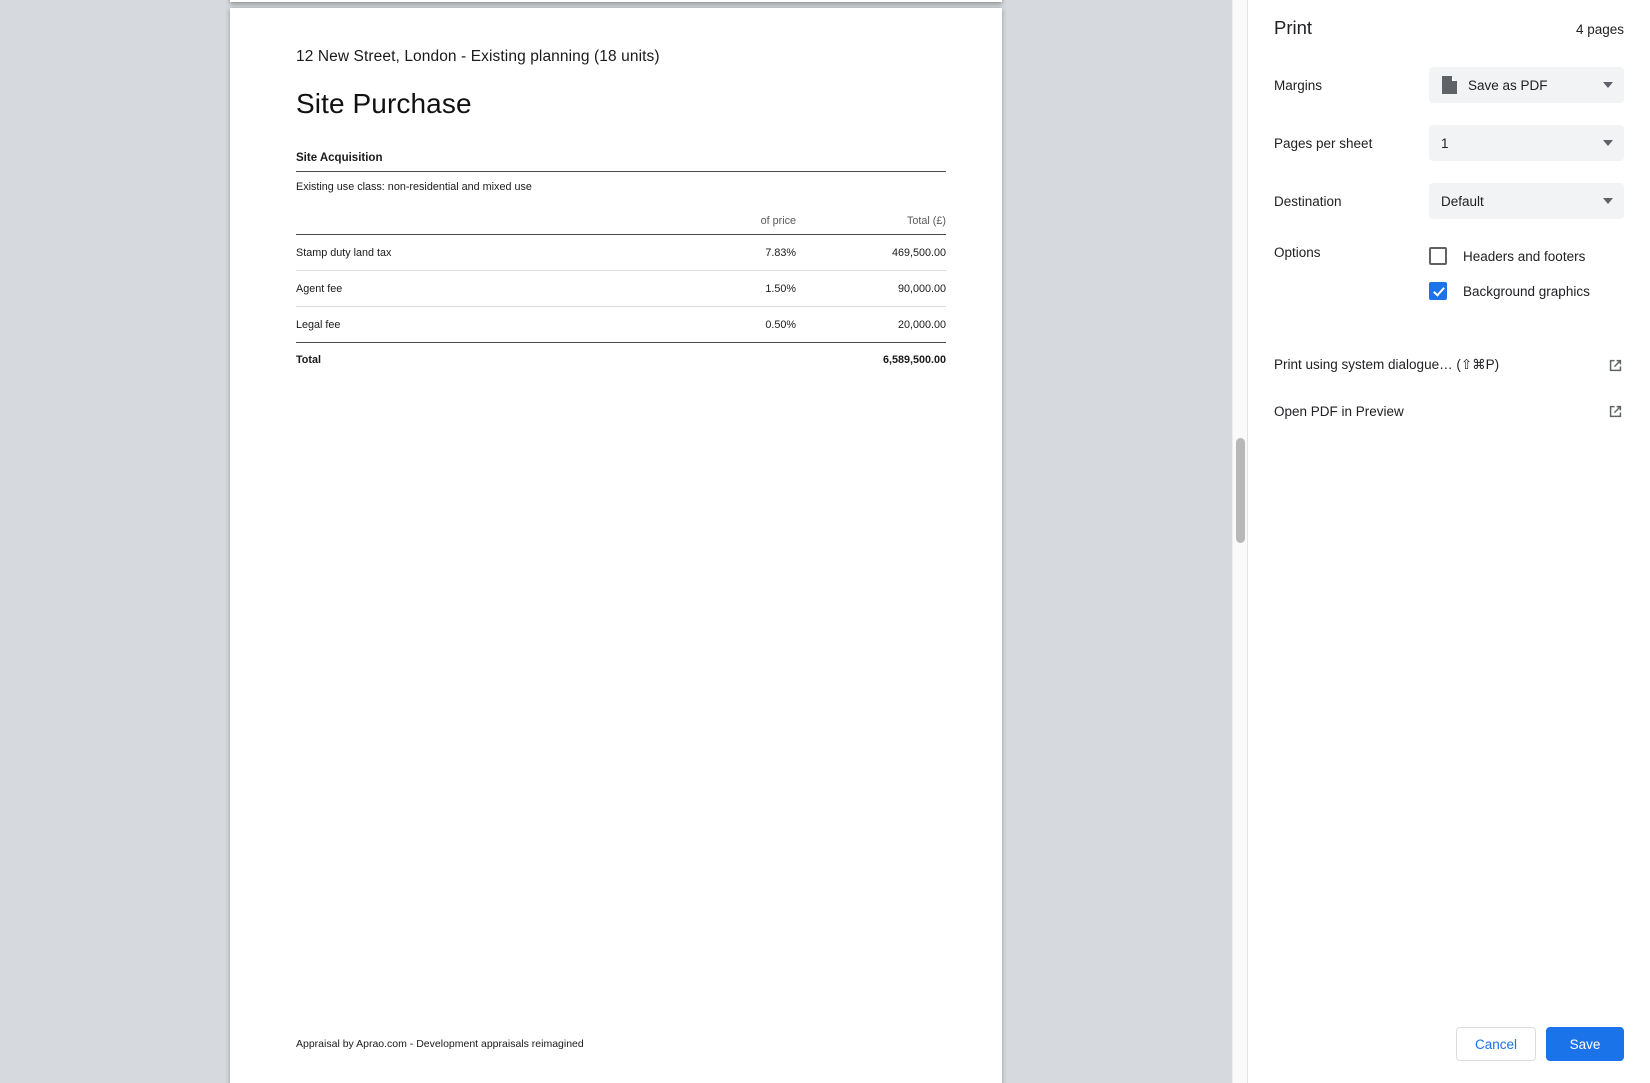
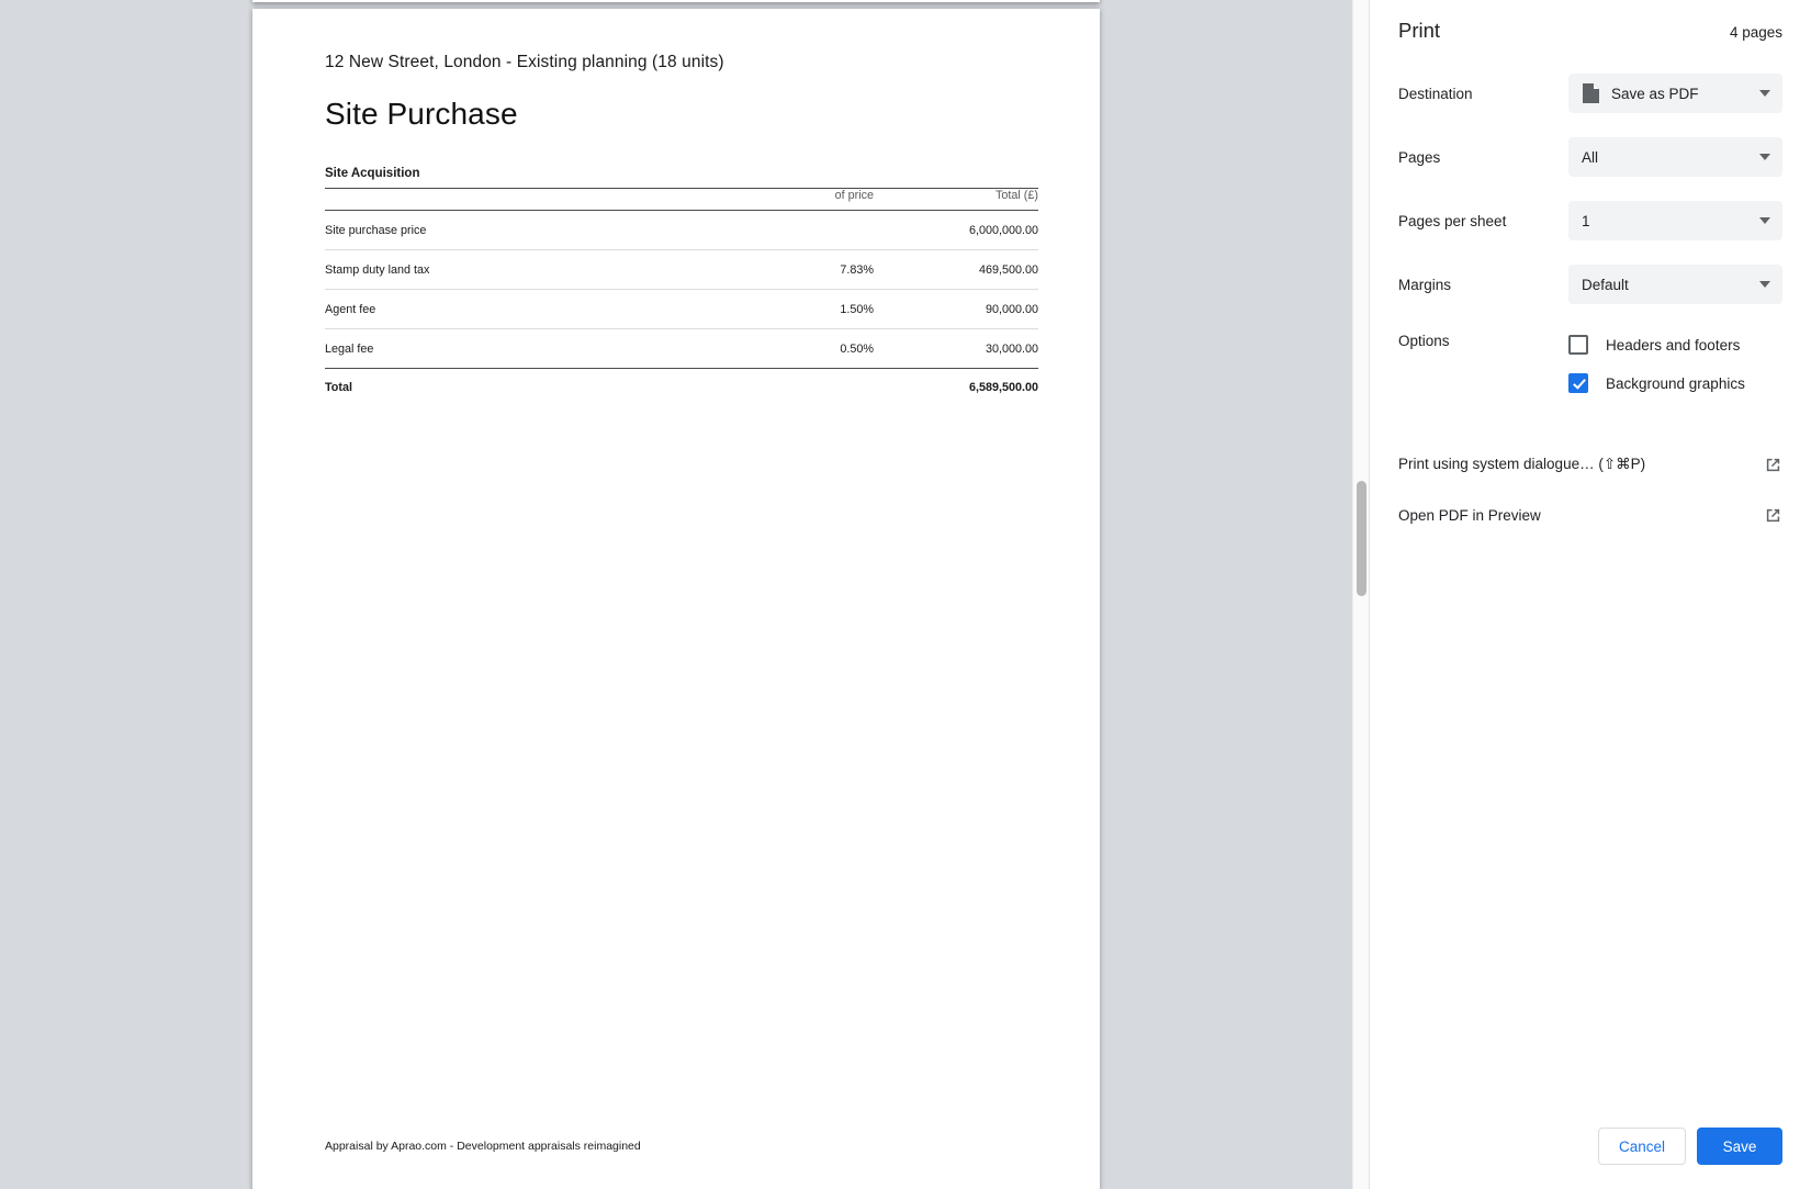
  12 New Street, London - Existing planning (18 units)
  Site Purchase
  Site Acquisition
- Existing use class: non-residential and mixed use
  	of price	Total (£)
+ Site purchase price		6,000,000.00
  Stamp duty land tax	7.83%	469,500.00
  Agent fee	1.50%	90,000.00
- Legal fee	0.50%	20,000.00
+ Legal fee	0.50%	30,000.00
  Total		6,589,500.00
  Appraisal by Aprao.com - Development appraisals reimagined
  Print
  4 pages
- Margins
+ Destination
  Save as PDF
+ Pages
+ All
  Pages per sheet
  1
- Destination
+ Margins
  Default
  Options
  Headers and footers
  Background graphics
  Print using system dialogue… (⇧⌘P)
  Open PDF in Preview
  Cancel
  Save
